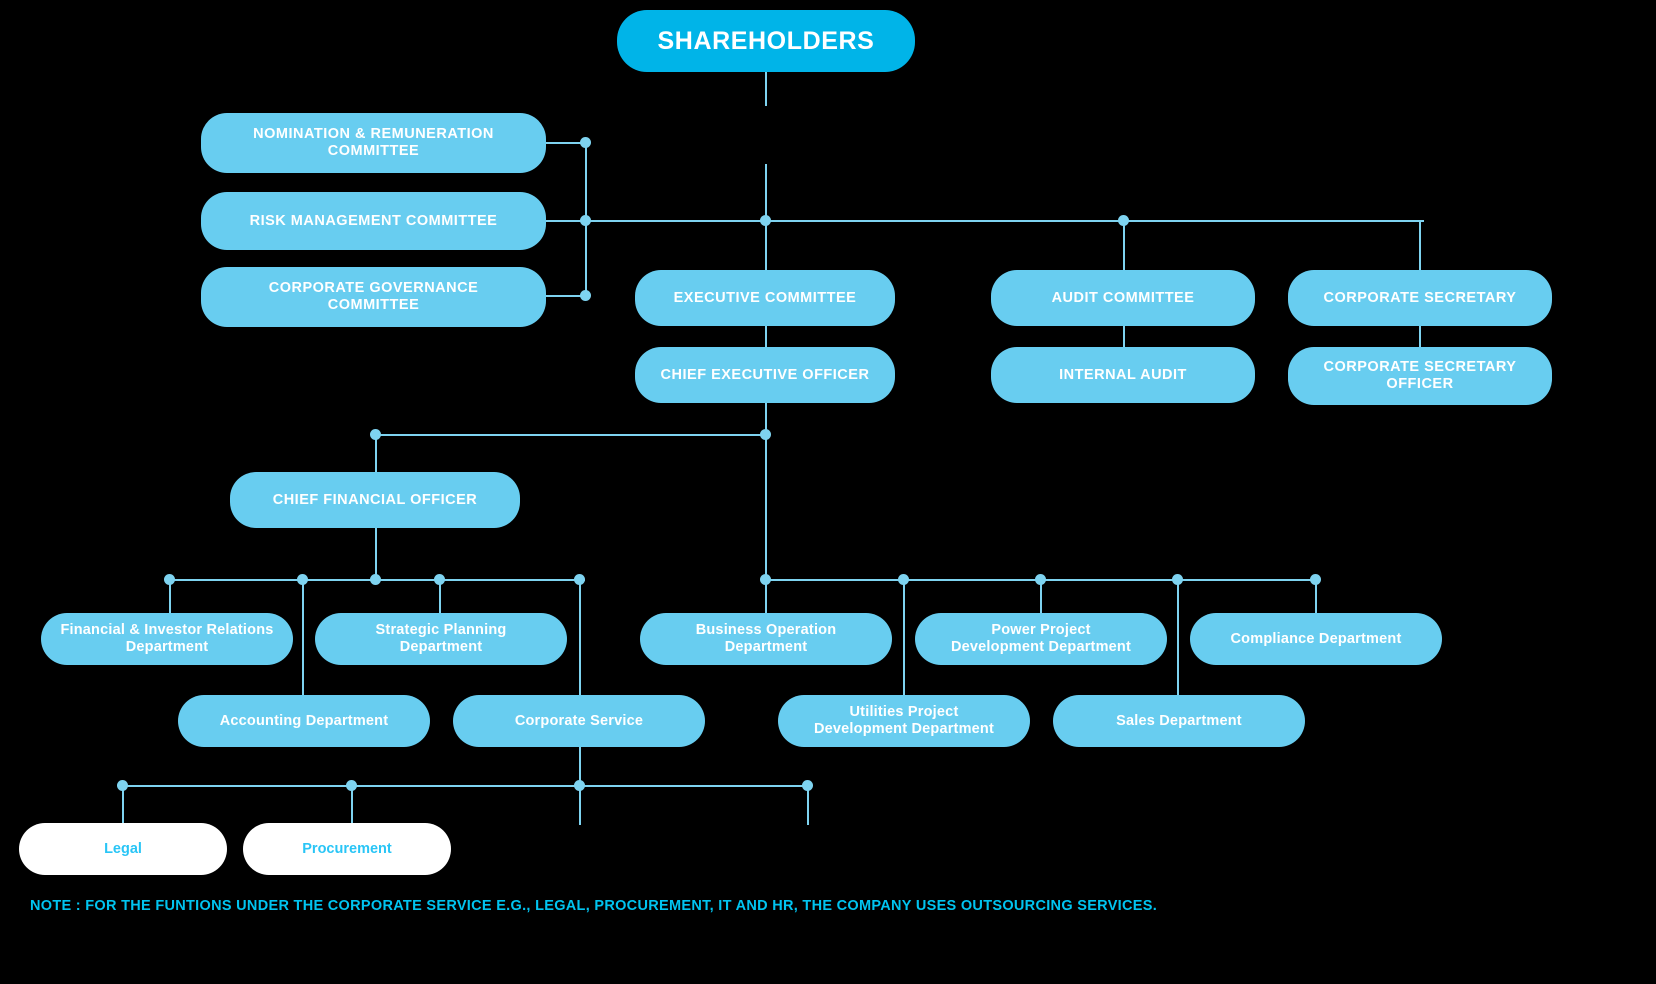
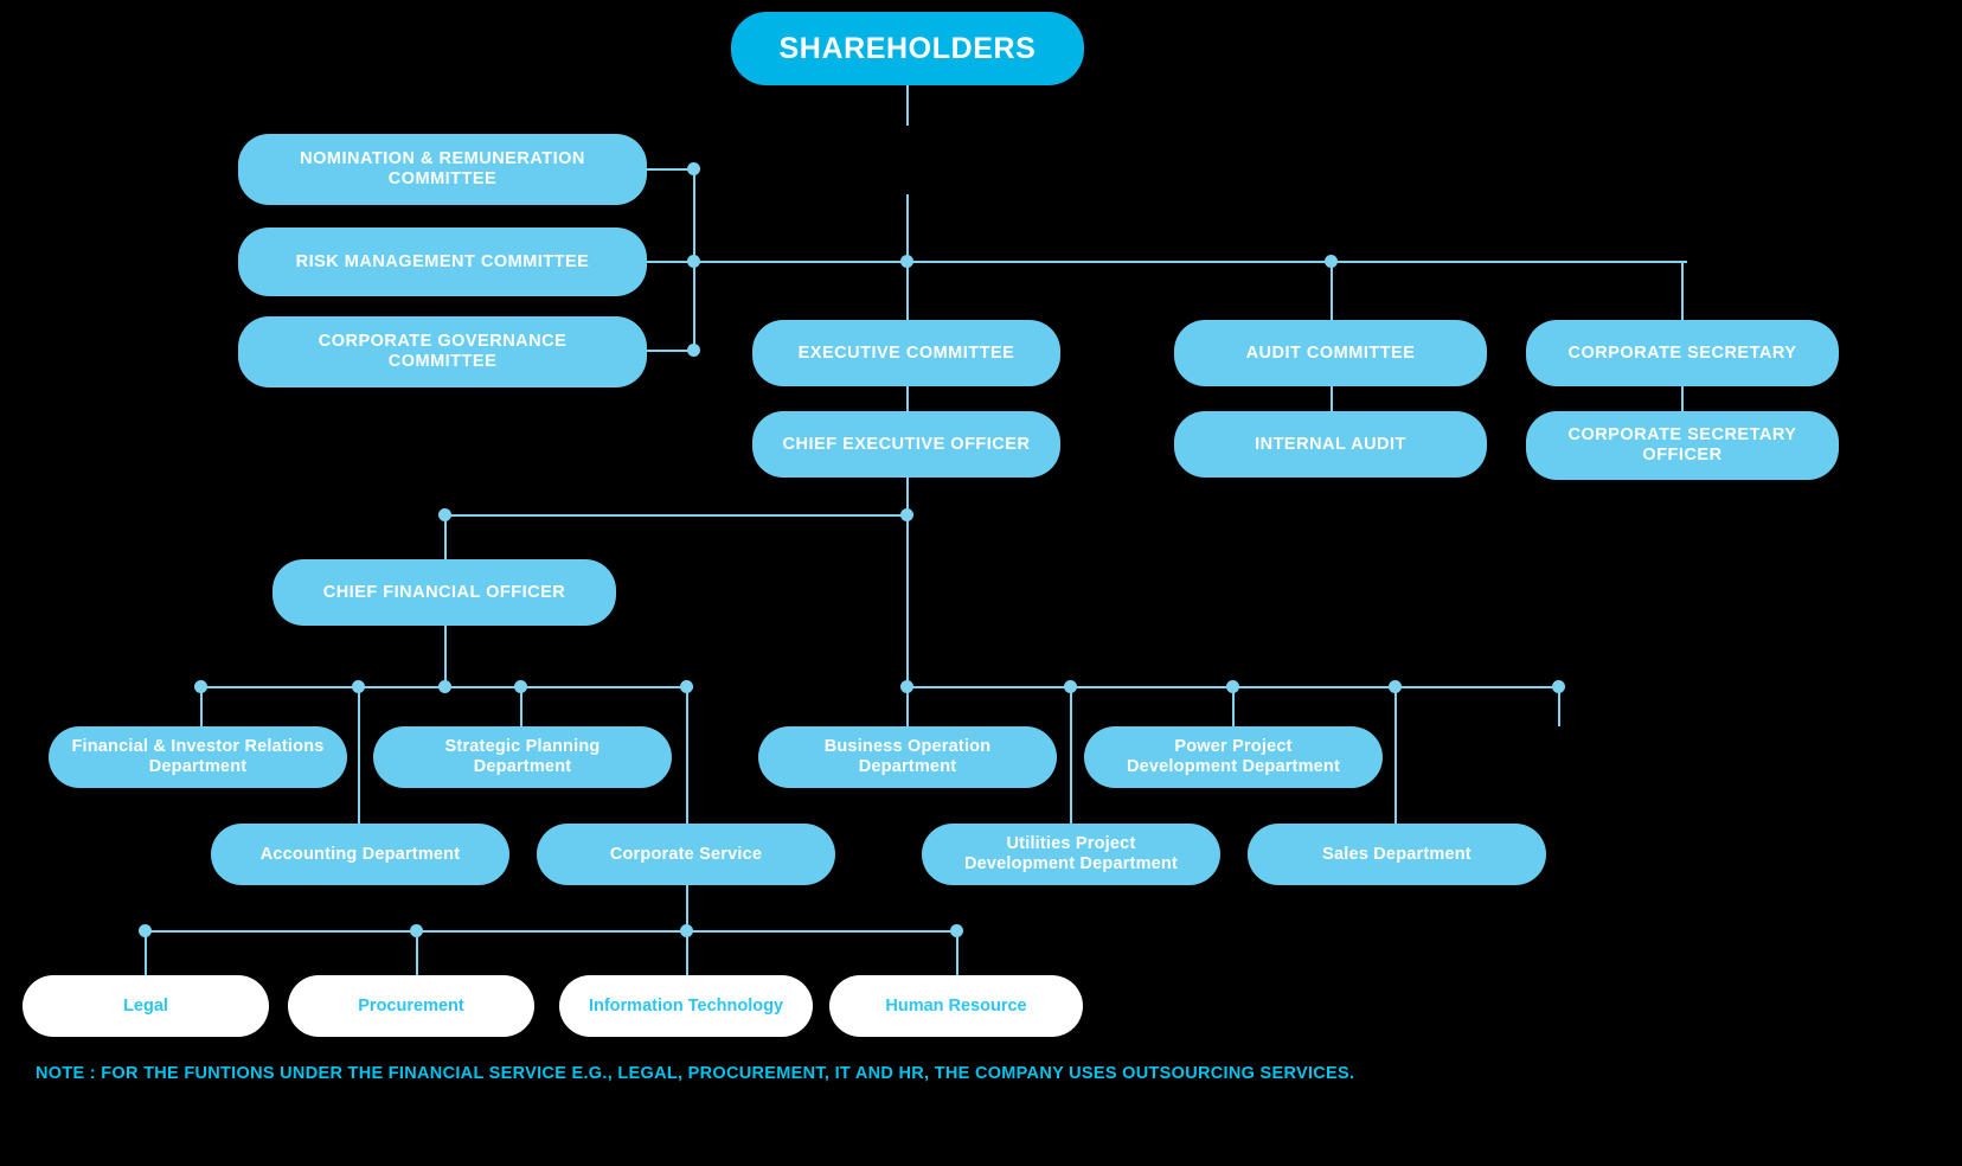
  SHAREHOLDERS
  NOMINATION & REMUNERATION
  COMMITTEE
  RISK MANAGEMENT COMMITTEE
  CORPORATE GOVERNANCE
  COMMITTEE
  EXECUTIVE COMMITTEE
  AUDIT COMMITTEE
  CORPORATE SECRETARY
  CHIEF EXECUTIVE OFFICER
  INTERNAL AUDIT
  CORPORATE SECRETARY
  OFFICER
  CHIEF FINANCIAL OFFICER
  Financial & Investor Relations
  Department
  Strategic Planning
  Department
  Accounting Department
  Corporate Service
  Business Operation
  Department
  Power Project
  Development Department
- Compliance Department
  Utilities Project
  Development Department
  Sales Department
  Legal
  Procurement
+ Information Technology
+ Human Resource
- NOTE : FOR THE FUNTIONS UNDER THE CORPORATE SERVICE E.G., LEGAL, PROCUREMENT, IT AND HR, THE COMPANY USES OUTSOURCING SERVICES.
+ NOTE : FOR THE FUNTIONS UNDER THE FINANCIAL SERVICE E.G., LEGAL, PROCUREMENT, IT AND HR, THE COMPANY USES OUTSOURCING SERVICES.
